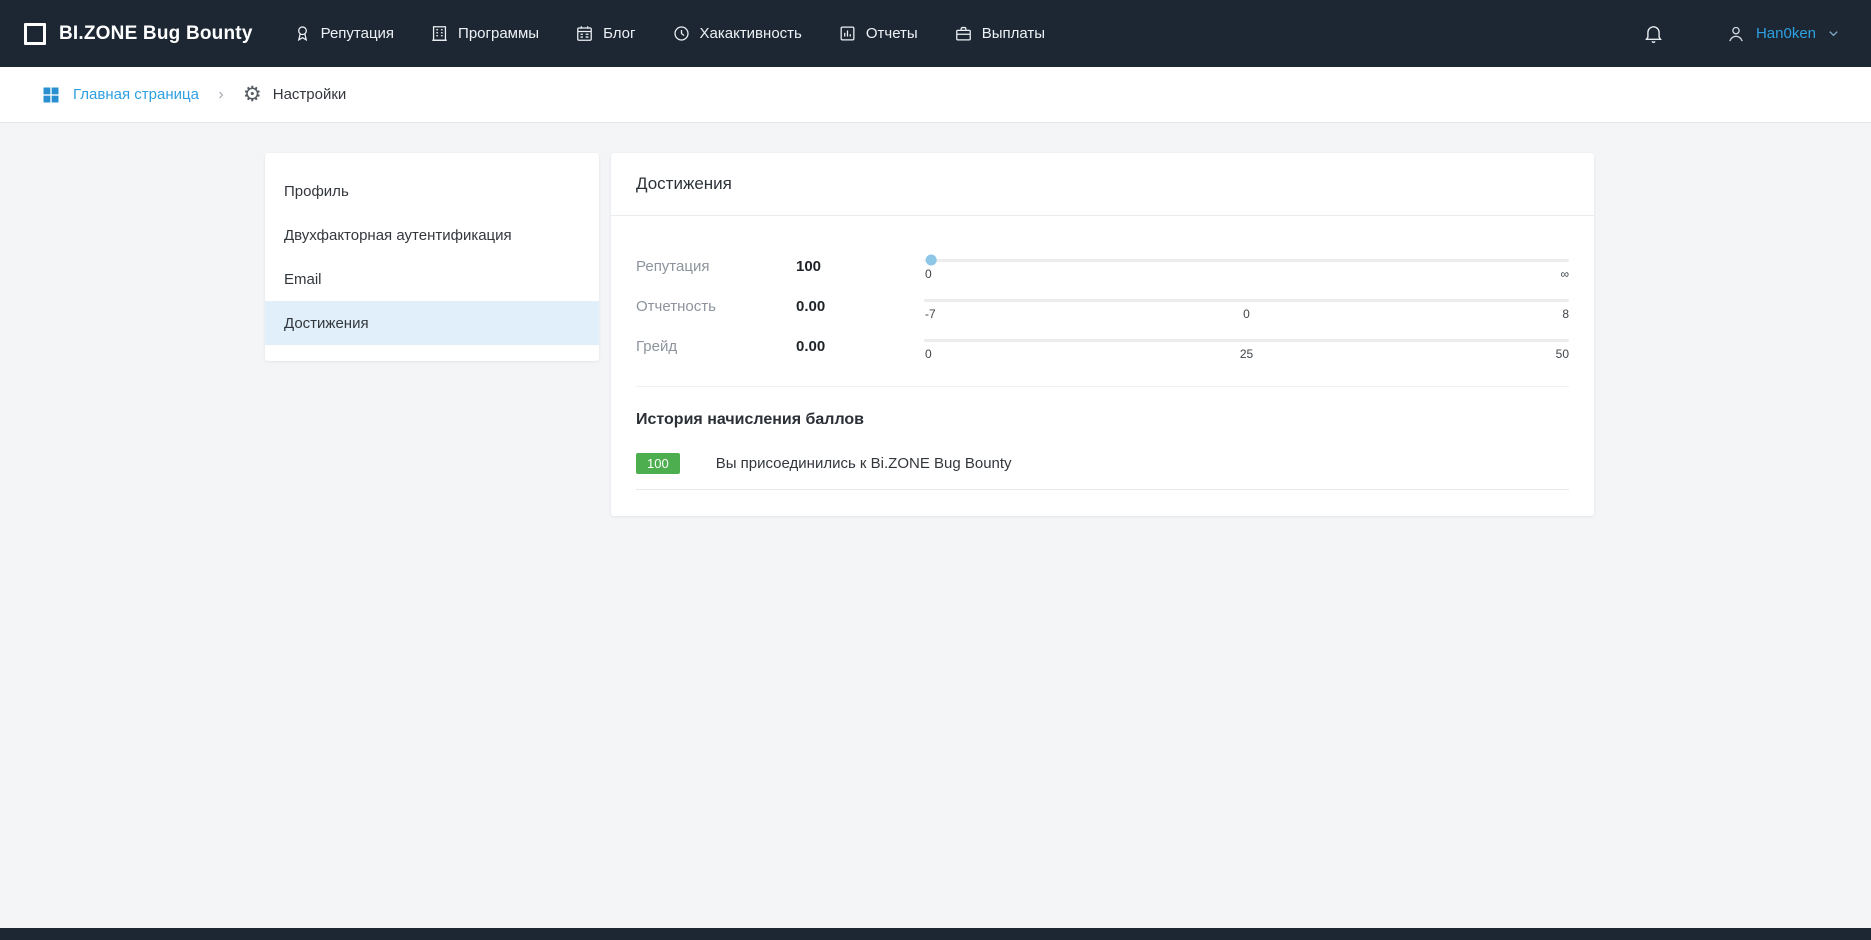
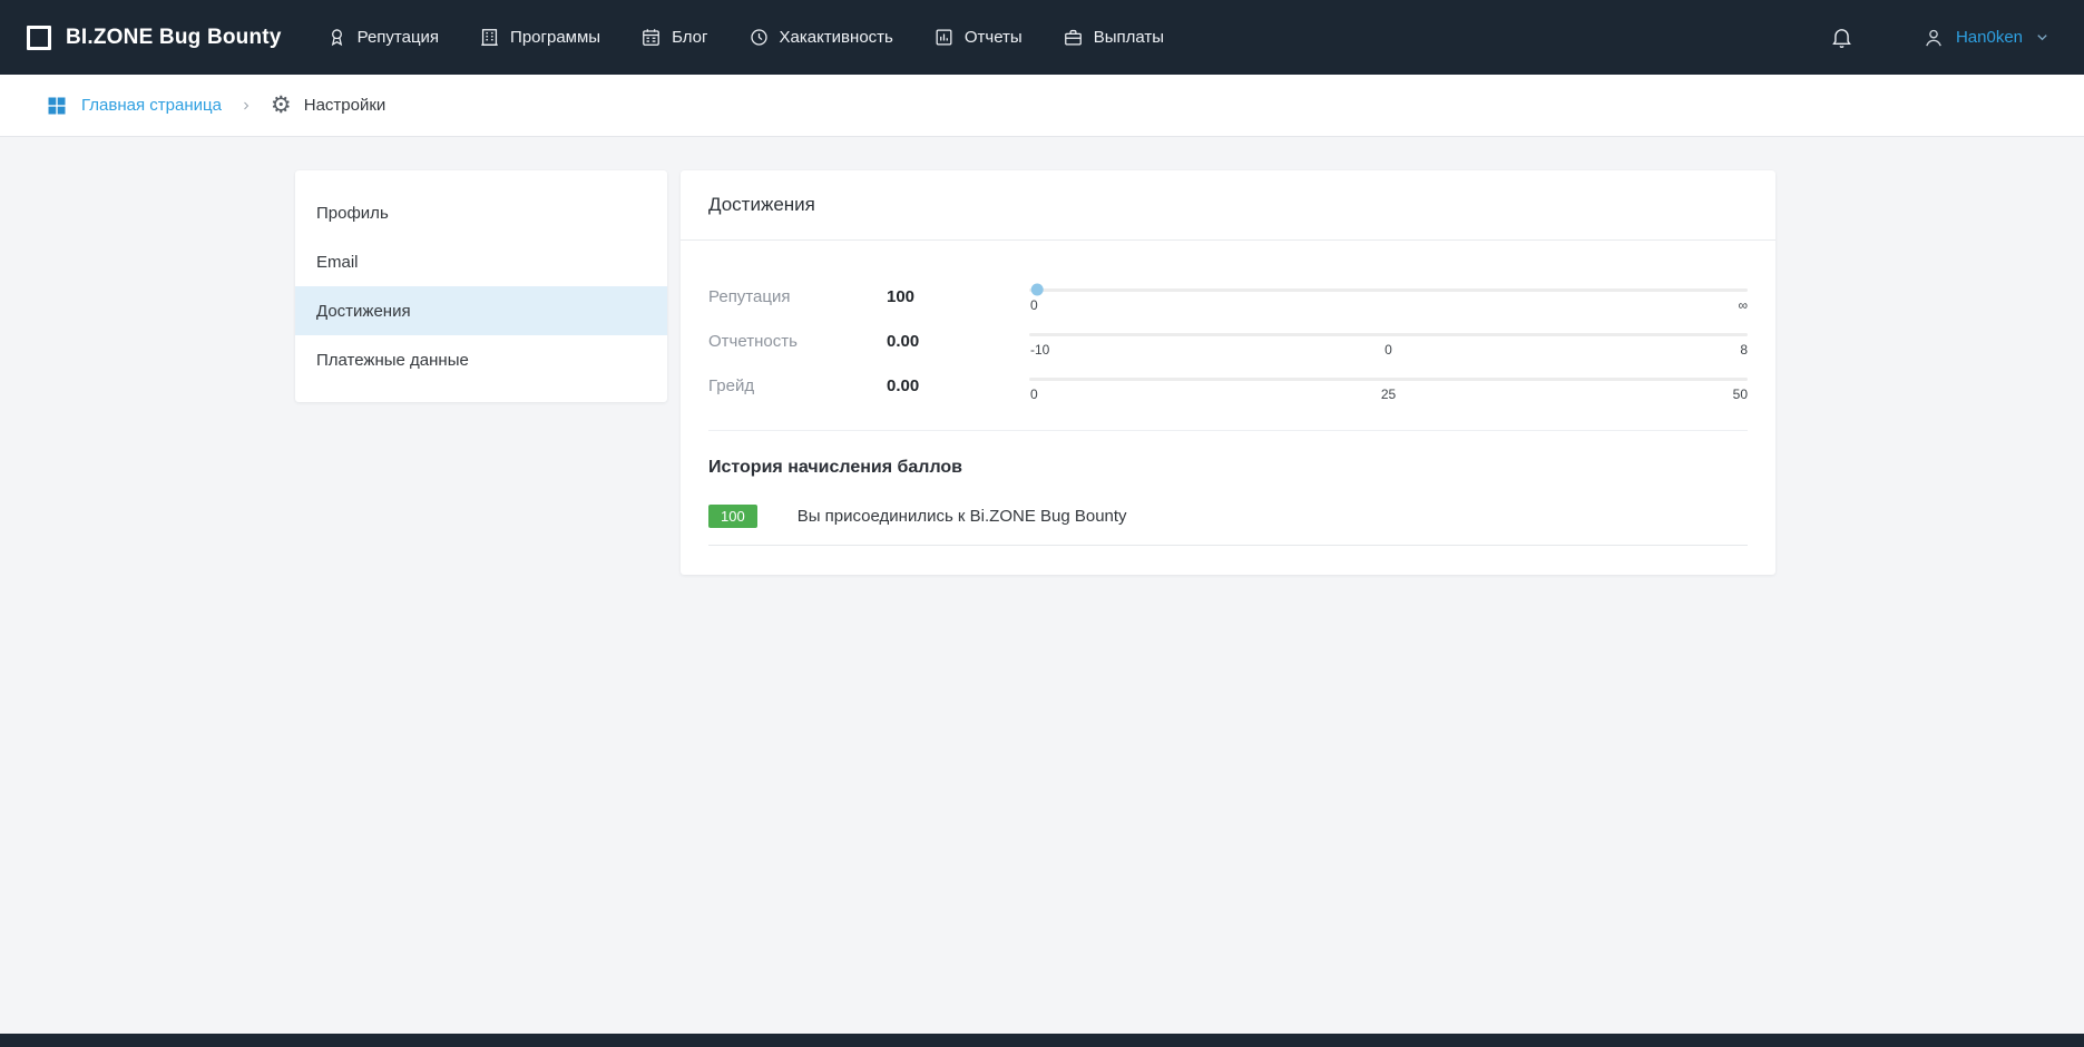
  BI.ZONE Bug Bounty
  Репутация
  Программы
  Блог
  Хакактивность
  Отчеты
  Выплаты
  Han0ken
  Главная страница
  ⚙
  Настройки
  Профиль
- Двухфакторная аутентификация
  Email
  Достижения
+ Платежные данные
  Достижения
  Репутация
  100
  0
  ∞
  Отчетность
  0.00
- -7
+ -10
  0
  8
  Грейд
  0.00
  0
  25
  50
  История начисления баллов
  100
  Вы присоединились к Bi.ZONE Bug Bounty
